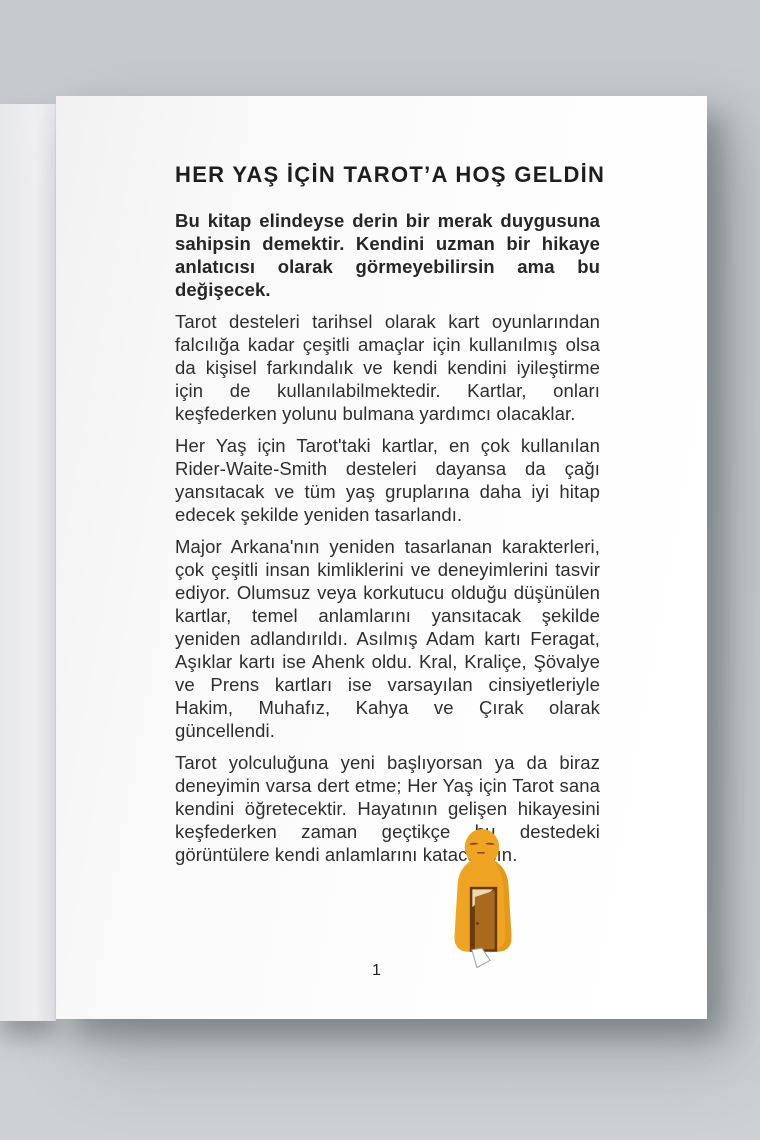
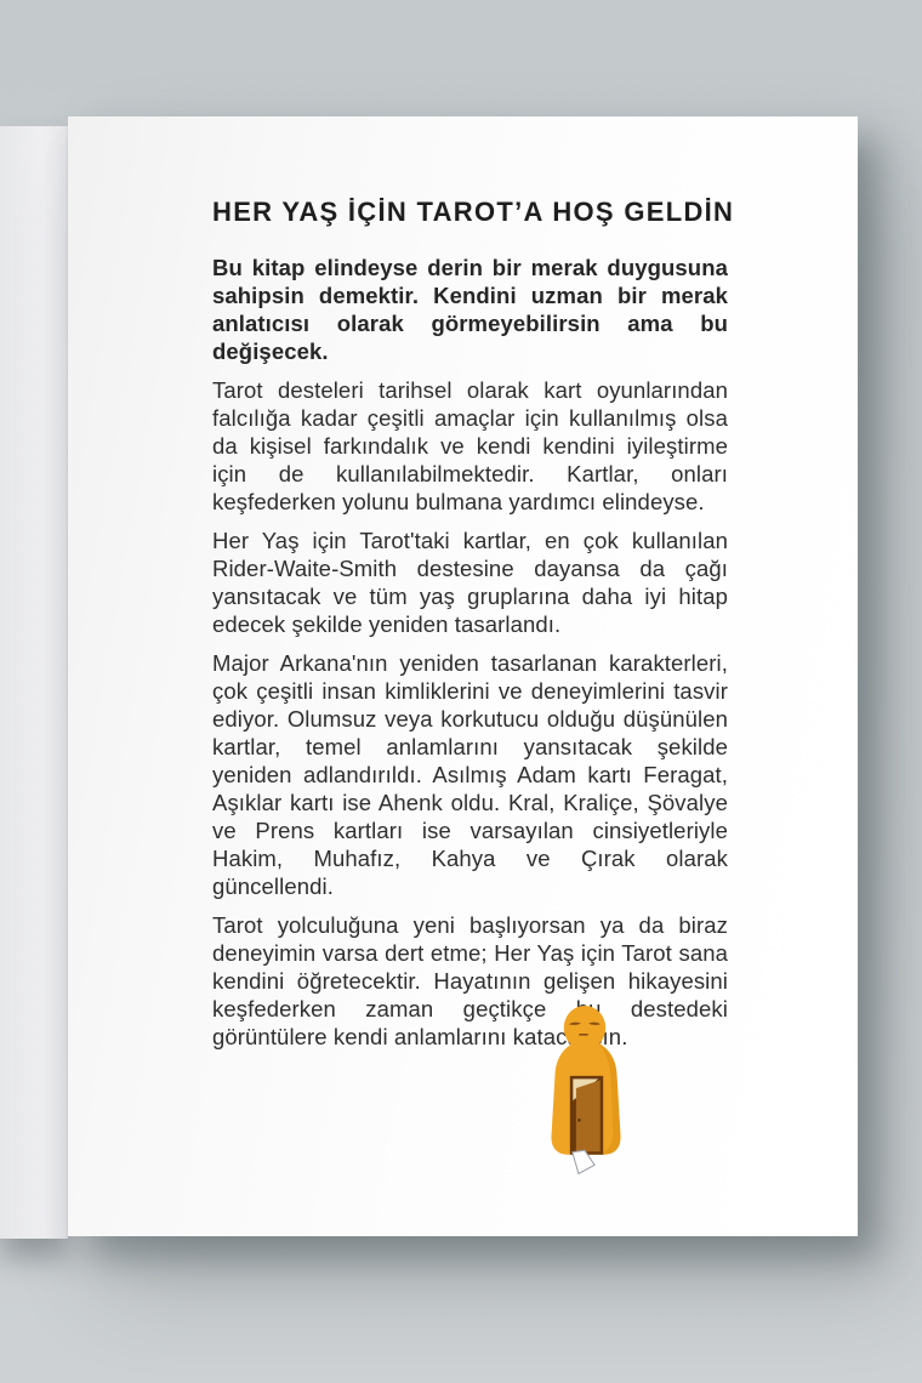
  HER YAŞ İÇİN TAROT’A HOŞ GELDİN
- Bu kitap elindeyse derin bir merak duygusuna sahipsin demektir. Kendini uzman bir hikaye anlatıcısı olarak görmeyebilirsin ama bu değişecek.
+ Bu kitap elindeyse derin bir merak duygusuna sahipsin demektir. Kendini uzman bir merak anlatıcısı olarak görmeyebilirsin ama bu değişecek.
- Tarot desteleri tarihsel olarak kart oyunlarından falcılığa kadar çeşitli amaçlar için kullanılmış olsa da kişisel farkındalık ve kendi kendini iyileştirme için de kullanılabilmektedir. Kartlar, onları keşfederken yolunu bulmana yardımcı olacaklar.
+ Tarot desteleri tarihsel olarak kart oyunlarından falcılığa kadar çeşitli amaçlar için kullanılmış olsa da kişisel farkındalık ve kendi kendini iyileştirme için de kullanılabilmektedir. Kartlar, onları keşfederken yolunu bulmana yardımcı elindeyse.
- Her Yaş için Tarot'taki kartlar, en çok kullanılan Rider-Waite-Smith desteleri dayansa da çağı yansıtacak ve tüm yaş gruplarına daha iyi hitap edecek şekilde yeniden tasarlandı.
+ Her Yaş için Tarot'taki kartlar, en çok kullanılan Rider-Waite-Smith destesine dayansa da çağı yansıtacak ve tüm yaş gruplarına daha iyi hitap edecek şekilde yeniden tasarlandı.
  Major Arkana'nın yeniden tasarlanan karakterleri, çok çeşitli insan kimliklerini ve deneyimlerini tasvir ediyor. Olumsuz veya korkutucu olduğu düşünülen kartlar, temel anlamlarını yansıtacak şekilde yeniden adlandırıldı. Asılmış Adam kartı Feragat, Aşıklar kartı ise Ahenk oldu. Kral, Kraliçe, Şövalye ve Prens kartları ise varsayılan cinsiyetleriyle Hakim, Muhafız, Kahya ve Çırak olarak güncellendi.
  Tarot yolculuğuna yeni başlıyorsan ya da biraz deneyimin varsa dert etme; Her Yaş için Tarot sana kendini öğretecektir. Hayatının gelişen hikayesini keşfederken zaman geçtikçe destedeki görüntülere kendi anlamlarını katacın.
- 1
